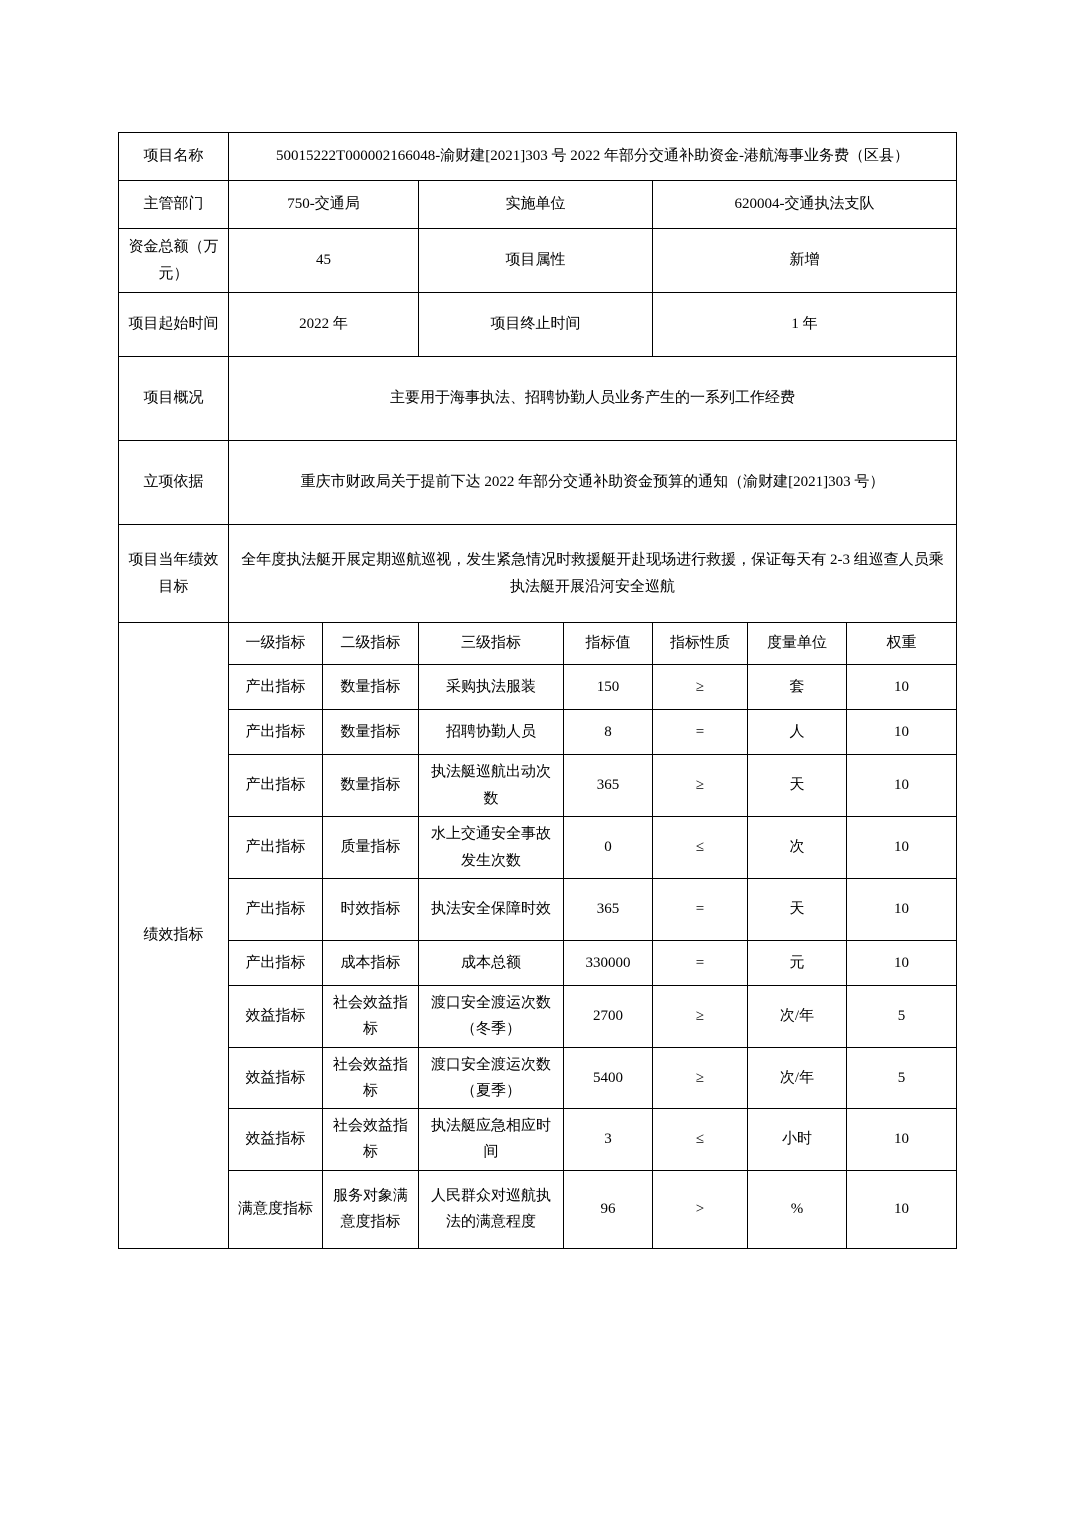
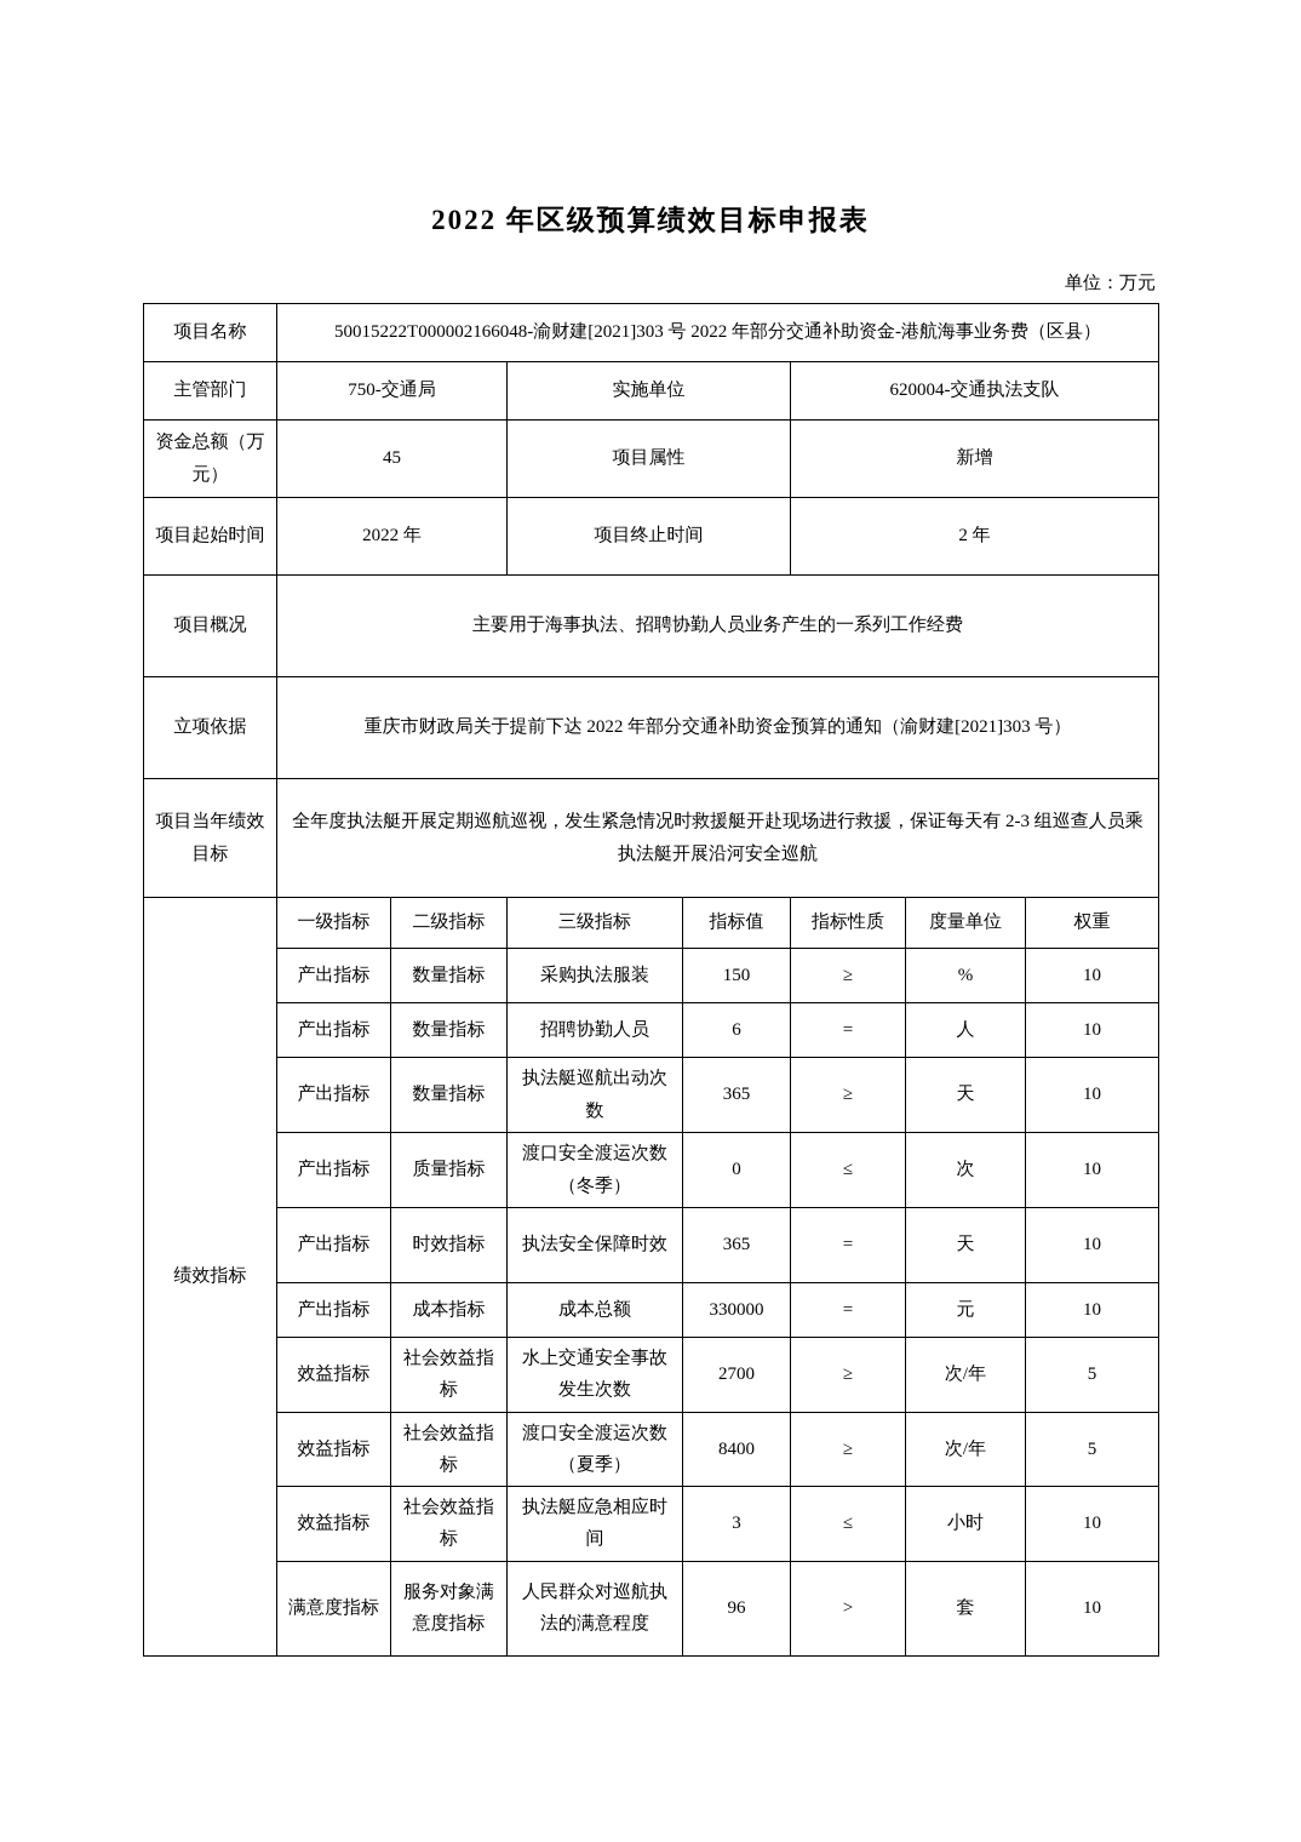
+ 2022 年区级预算绩效目标申报表
+ 单位：万元
  项目名称	50015222T000002166048-渝财建[2021]303 号 2022 年部分交通补助资金-港航海事业务费（区县）
  主管部门	750-交通局	实施单位	620004-交通执法支队
  资金总额（万元）	45	项目属性	新增
- 项目起始时间	2022 年	项目终止时间	1 年
+ 项目起始时间	2022 年	项目终止时间	2 年
  项目概况	主要用于海事执法、招聘协勤人员业务产生的一系列工作经费
  立项依据	重庆市财政局关于提前下达 2022 年部分交通补助资金预算的通知（渝财建[2021]303 号）
  项目当年绩效目标	全年度执法艇开展定期巡航巡视，发生紧急情况时救援艇开赴现场进行救援，保证每天有 2-3 组巡查人员乘执法艇开展沿河安全巡航
  绩效指标	一级指标	二级指标	三级指标	指标值	指标性质	度量单位	权重
- 产出指标	数量指标	采购执法服装	150	≥	套	10
+ 产出指标	数量指标	采购执法服装	150	≥	%	10
- 产出指标	数量指标	招聘协勤人员	8	=	人	10
+ 产出指标	数量指标	招聘协勤人员	6	=	人	10
  产出指标	数量指标	执法艇巡航出动次数	365	≥	天	10
- 产出指标	质量指标	水上交通安全事故发生次数	0	≤	次	10
+ 产出指标	质量指标	渡口安全渡运次数（冬季）	0	≤	次	10
  产出指标	时效指标	执法安全保障时效	365	=	天	10
  产出指标	成本指标	成本总额	330000	=	元	10
- 效益指标	社会效益指标	渡口安全渡运次数（冬季）	2700	≥	次/年	5
+ 效益指标	社会效益指标	水上交通安全事故发生次数	2700	≥	次/年	5
- 效益指标	社会效益指标	渡口安全渡运次数（夏季）	5400	≥	次/年	5
+ 效益指标	社会效益指标	渡口安全渡运次数（夏季）	8400	≥	次/年	5
  效益指标	社会效益指标	执法艇应急相应时间	3	≤	小时	10
- 满意度指标	服务对象满意度指标	人民群众对巡航执法的满意程度	96	>	%	10
+ 满意度指标	服务对象满意度指标	人民群众对巡航执法的满意程度	96	>	套	10
